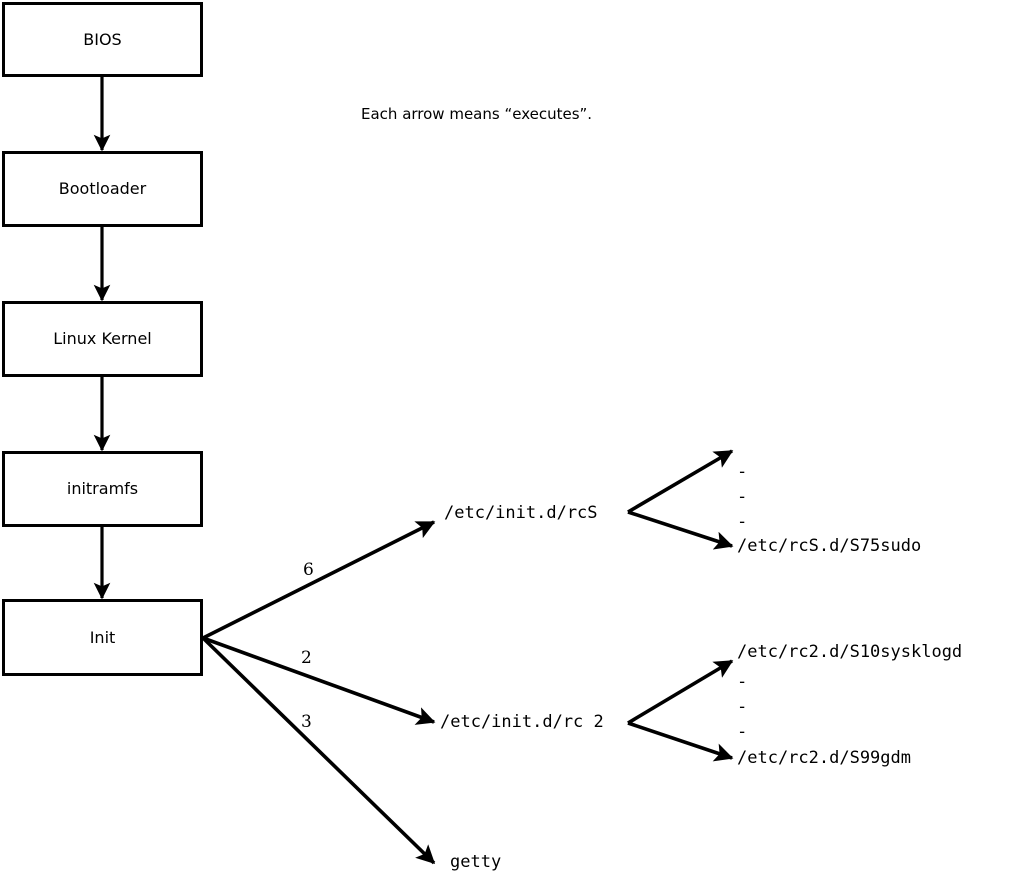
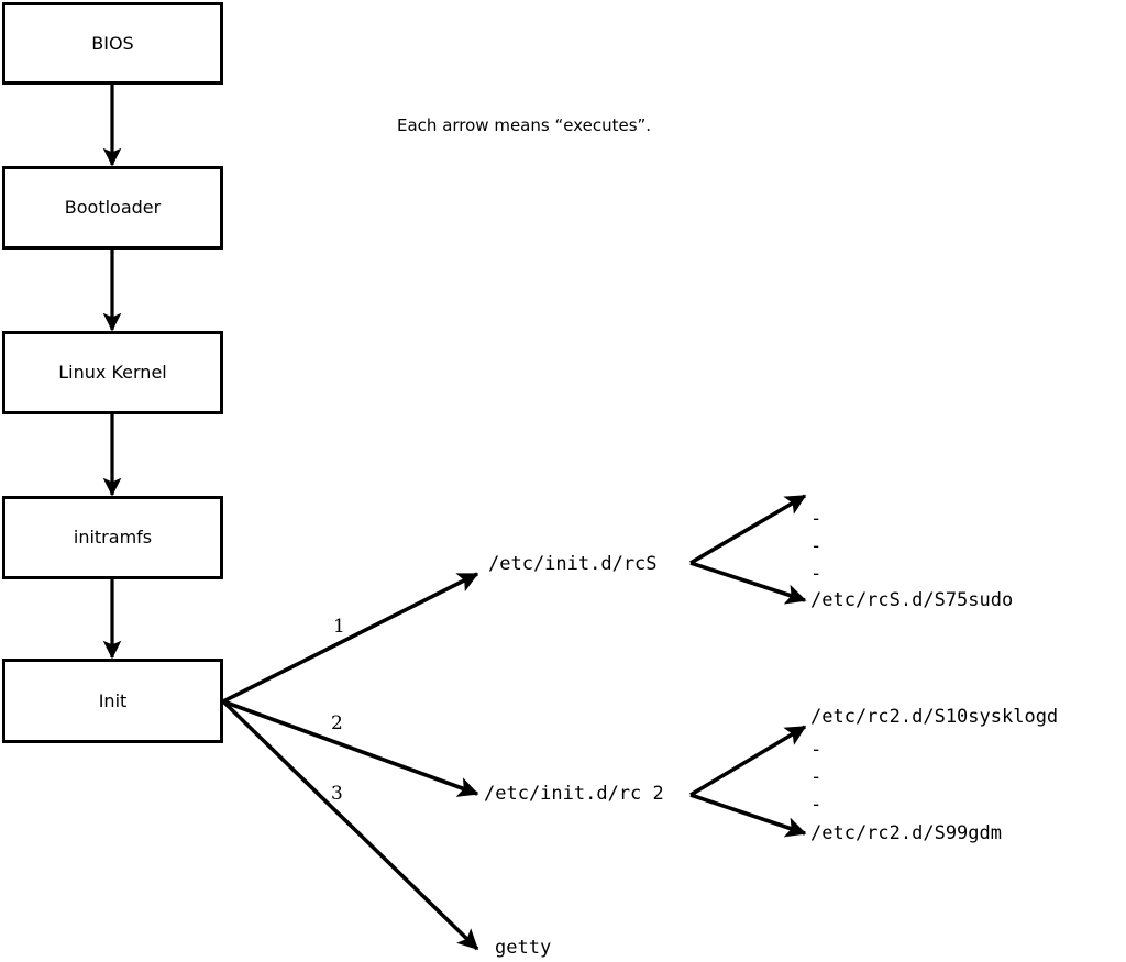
  BIOS
  Bootloader
  Linux Kernel
  initramfs
  Init
  Each arrow means “executes”.
- 6
+ 1
  2
  3
  /etc/init.d/rcS
  /etc/init.d/rc 2
  getty
  -
  -
  -
  /etc/rcS.d/S75sudo
  /etc/rc2.d/S10sysklogd
  -
  -
  -
  /etc/rc2.d/S99gdm
